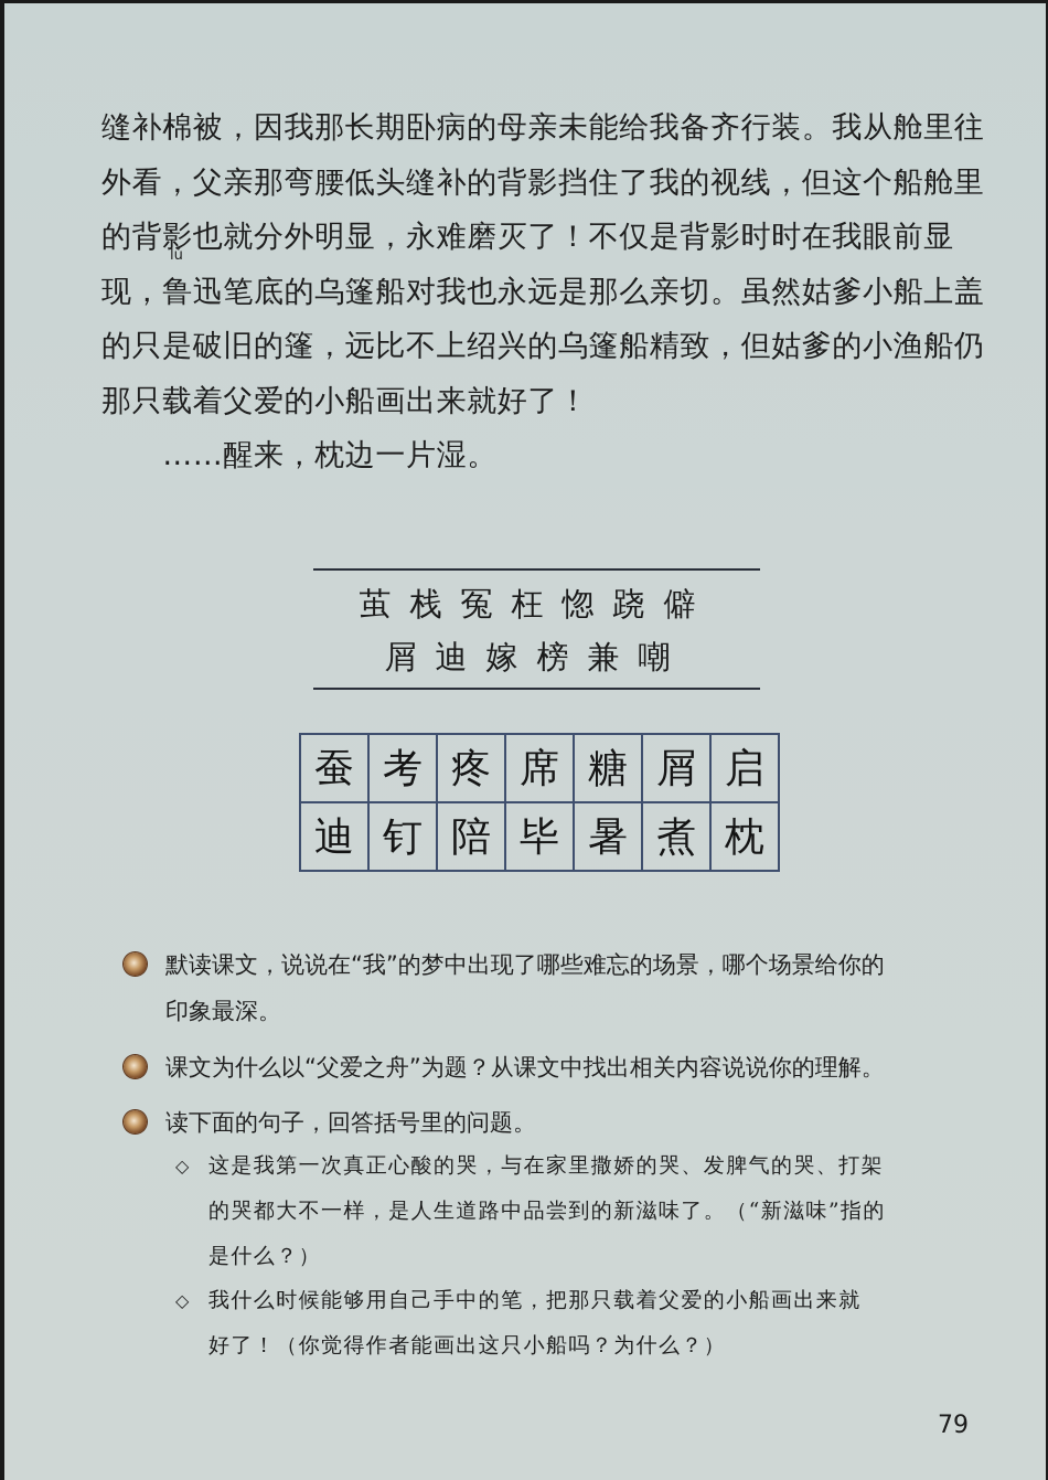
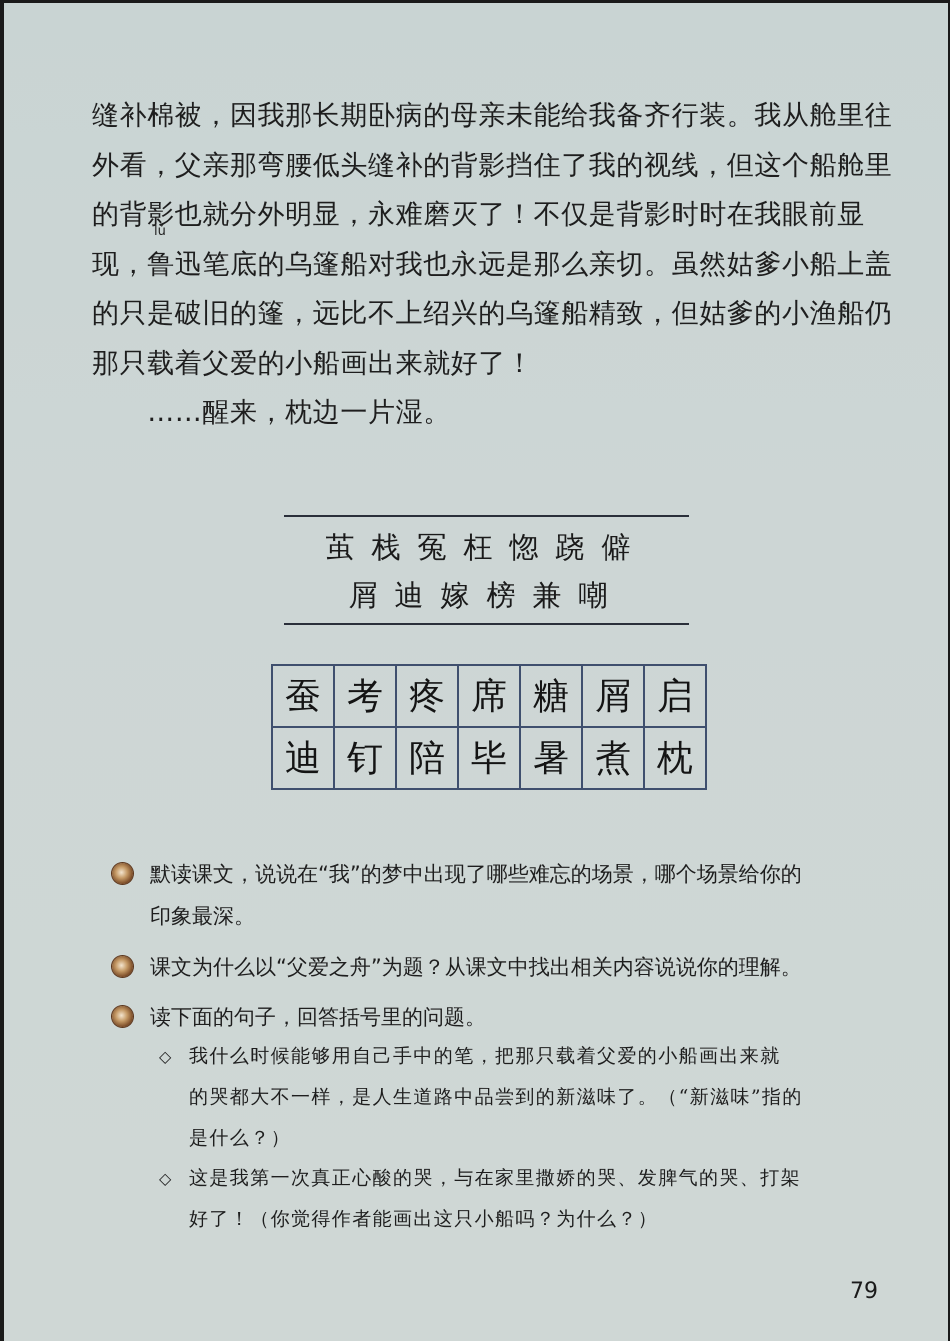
  缝补棉被，因我那长期卧病的母亲未能给我备齐行装。我从舱里往
  外看，父亲那弯腰低头缝补的背影挡住了我的视线，但这个船舱里
  的背影也就分外明显，永难磨灭了！不仅是背影时时在我眼前显
  现，鲁迅笔底的乌篷船对我也永远是那么亲切。虽然姑爹小船上盖
  的只是破旧的篷，远比不上绍兴的乌篷船精致，但姑爹的小渔船仍
  那只载着父爱的小船画出来就好了！
  ……醒来，枕边一片湿。
  lǔ
  茧栈冤枉惚跷僻
  屑迪嫁榜兼嘲
  蚕	考	疼	席	糖	屑	启
  迪	钉	陪	毕	暑	煮	枕
  默读课文，说说在“我”的梦中出现了哪些难忘的场景，哪个场景给你的
  印象最深。
  课文为什么以“父爱之舟”为题？从课文中找出相关内容说说你的理解。
  读下面的句子，回答括号里的问题。
  ◇
- 这是我第一次真正心酸的哭，与在家里撒娇的哭、发脾气的哭、打架
+ 我什么时候能够用自己手中的笔，把那只载着父爱的小船画出来就
  的哭都大不一样，是人生道路中品尝到的新滋味了。（“新滋味”指的
  是什么？）
  ◇
- 我什么时候能够用自己手中的笔，把那只载着父爱的小船画出来就
+ 这是我第一次真正心酸的哭，与在家里撒娇的哭、发脾气的哭、打架
  好了！（你觉得作者能画出这只小船吗？为什么？）
  79
